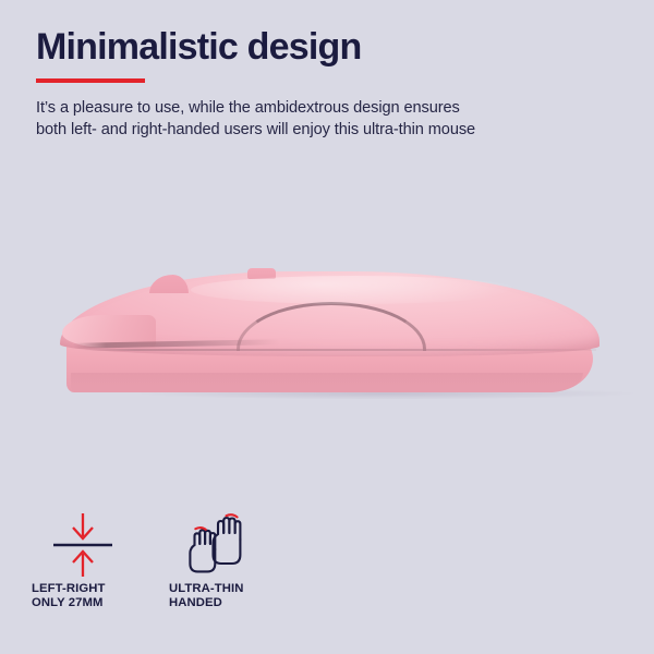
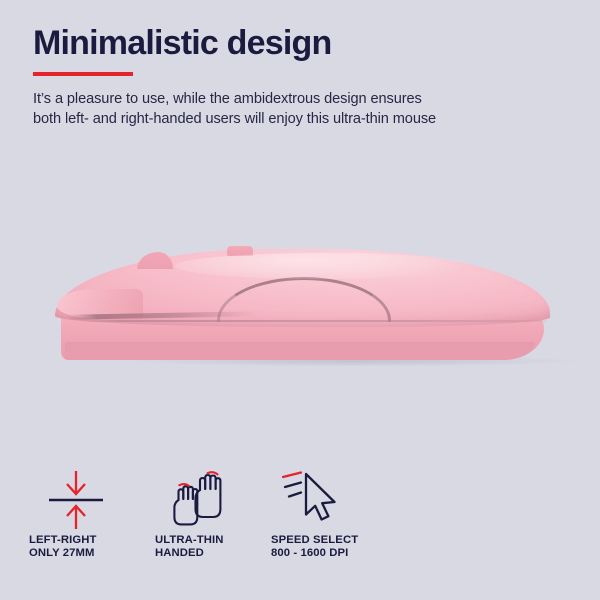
  Minimalistic design
  It’s a pleasure to use, while the ambidextrous design ensures
  both left- and right-handed users will enjoy this ultra-thin mouse
  LEFT-RIGHT
  ONLY 27MM
  ULTRA-THIN
  HANDED
+ SPEED SELECT
+ 800 - 1600 DPI
